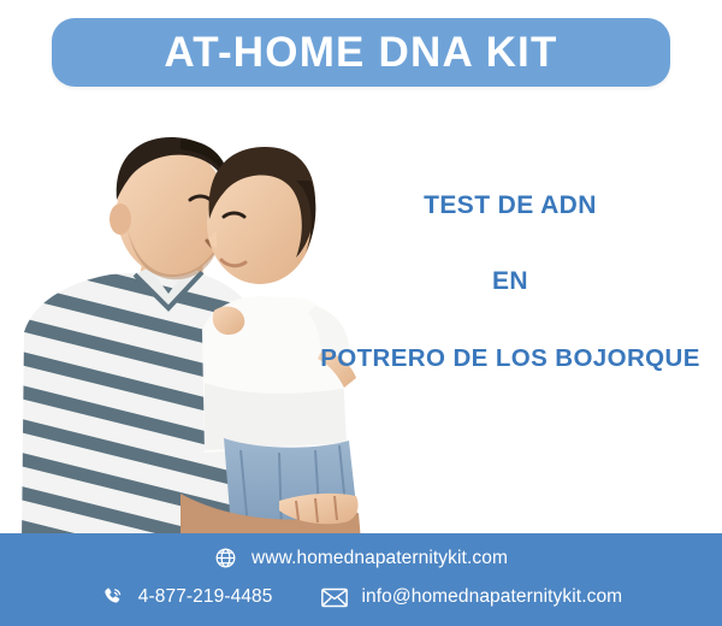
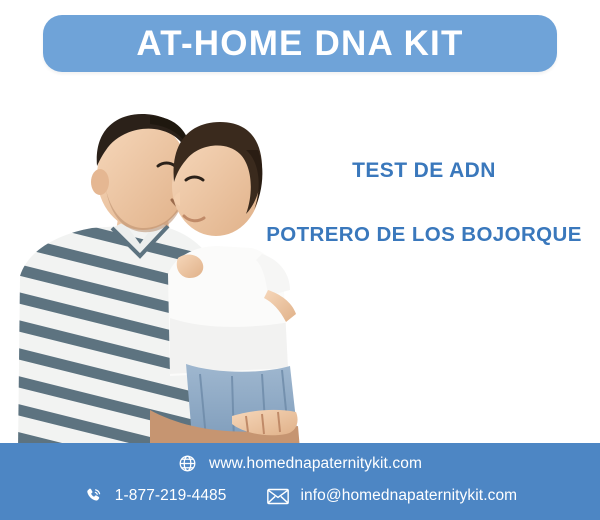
  AT-HOME DNA KIT
  TEST DE ADN
- EN
  POTRERO DE LOS BOJORQUE
  www.homednapaternitykit.com
- 4-877-219-4485
+ 1-877-219-4485
  info@homednapaternitykit.com
